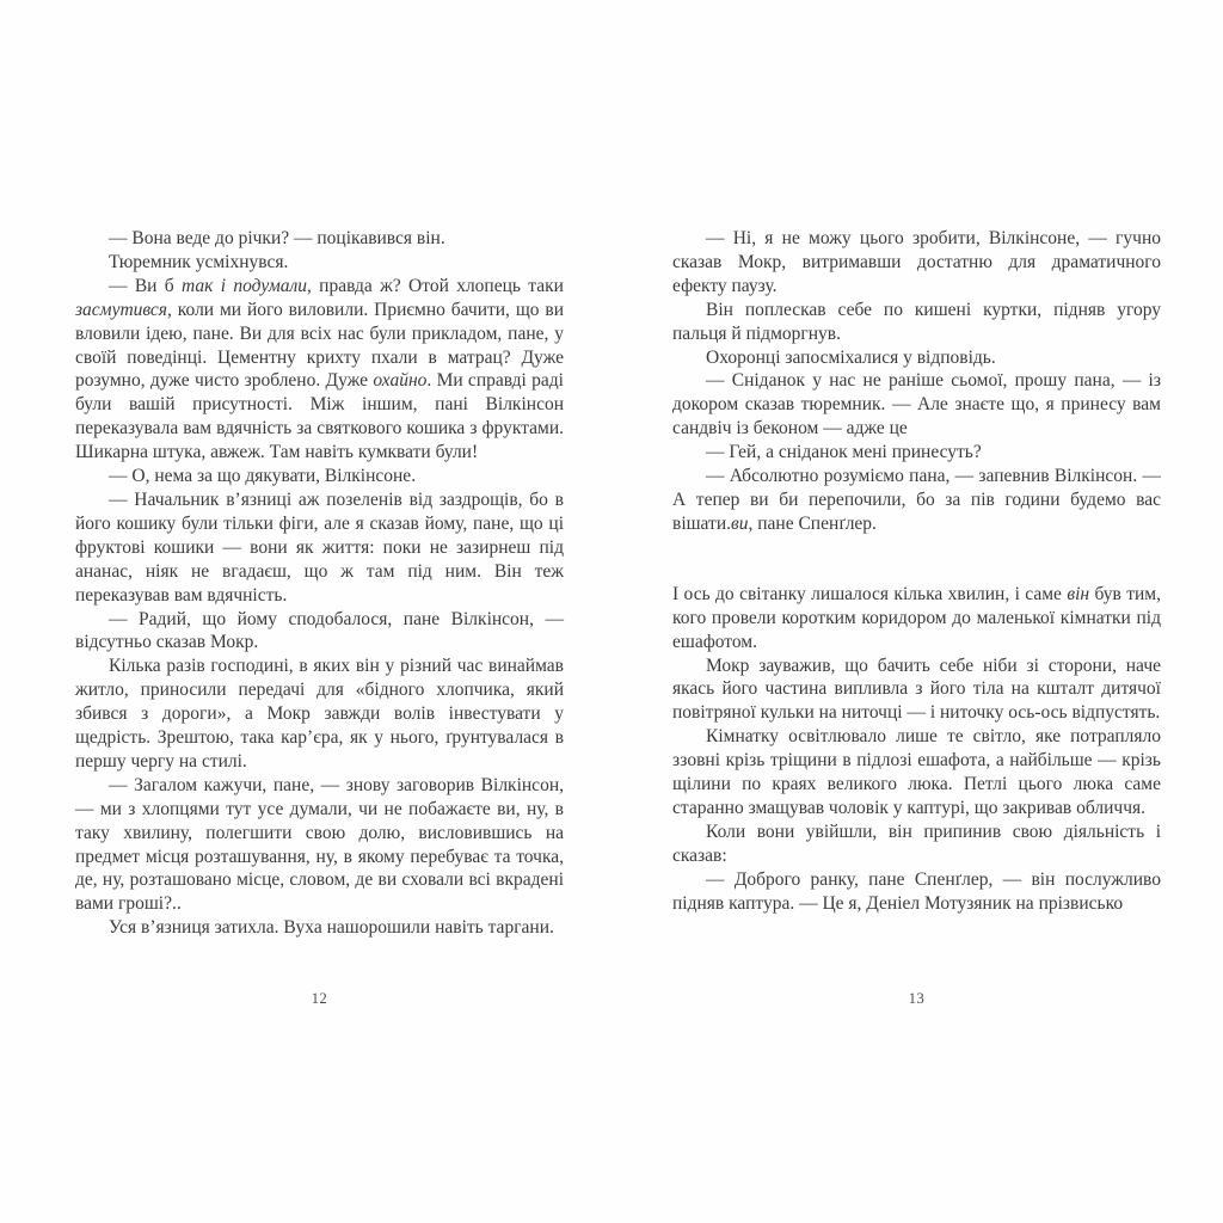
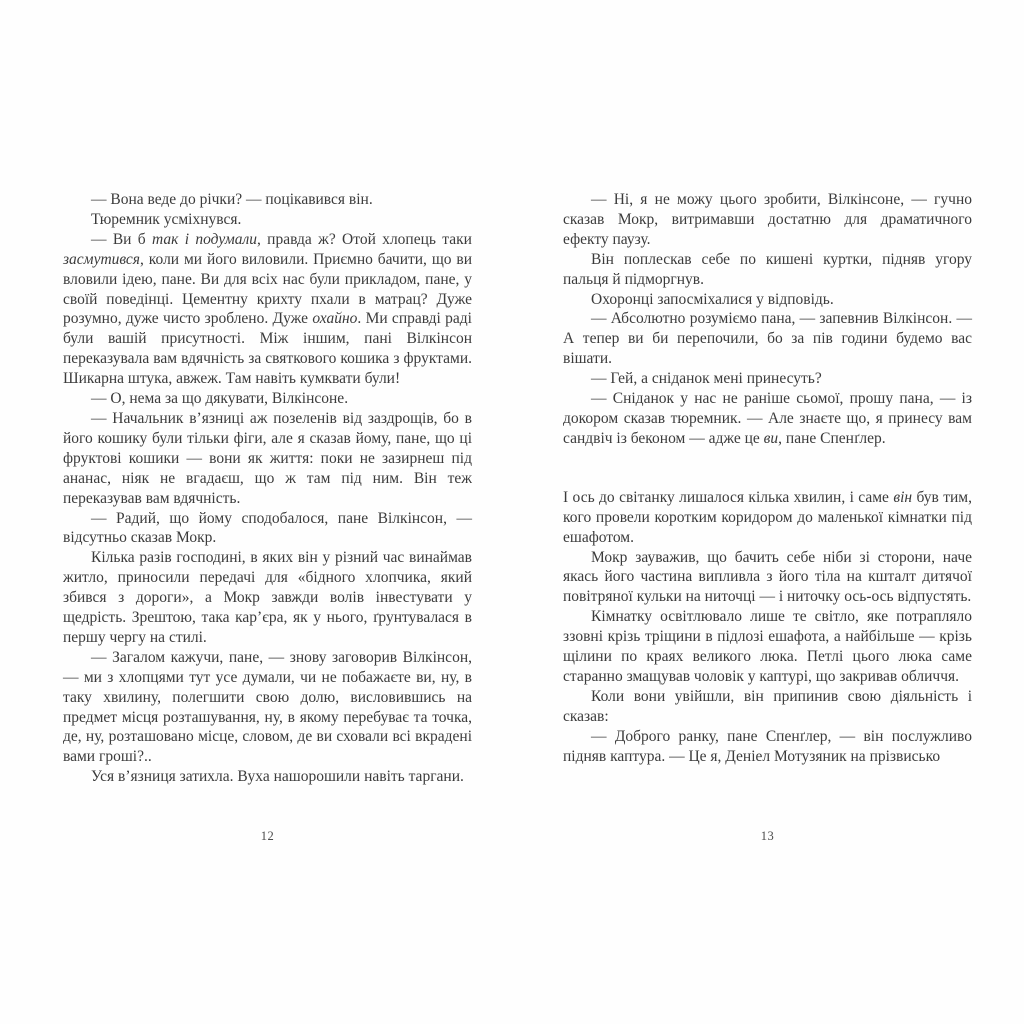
  — Вона веде до річки? — поцікавився він.
  Тюремник усміхнувся.
  — Ви б так і подумали, правда ж? Отой хлопець таки засмутився, коли ми його виловили. Приємно бачити, що ви вловили ідею, пане. Ви для всіх нас були прикладом, пане, у своїй поведінці. Цементну крихту пхали в матрац? Дуже розумно, дуже чисто зроблено. Дуже охайно. Ми справді раді були вашій присутності. Між іншим, пані Вілкінсон переказувала вам вдячність за святкового кошика з фруктами. Шикарна штука, авжеж. Там навіть кумквати були!
  — О, нема за що дякувати, Вілкінсоне.
  — Начальник в’язниці аж позеленів від заздрощів, бо в його кошику були тільки фіги, але я сказав йому, пане, що ці фруктові кошики — вони як життя: поки не зазирнеш під ананас, ніяк не вгадаєш, що ж там під ним. Він теж переказував вам вдячність.
  — Радий, що йому сподобалося, пане Вілкінсон, — відсутньо сказав Мокр.
  Кілька разів господині, в яких він у різний час винаймав житло, приносили передачі для «бідного хлопчика, який збився з дороги», а Мокр завжди волів інвестувати у щедрість. Зрештою, така кар’єра, як у нього, ґрунтувалася в першу чергу на стилі.
  — Загалом кажучи, пане, — знову заговорив Вілкінсон, — ми з хлопцями тут усе думали, чи не побажаєте ви, ну, в таку хвилину, полегшити свою долю, висловившись на предмет місця розташування, ну, в якому перебуває та точка, де, ну, розташовано місце, словом, де ви сховали всі вкрадені вами гроші?..
  Уся в’язниця затихла. Вуха нашорошили навіть таргани.
  — Ні, я не можу цього зробити, Вілкінсоне, — гучно сказав Мокр, витримавши достатню для драматичного ефекту паузу.
  Він поплескав себе по кишені куртки, підняв угору пальця й підморгнув.
  Охоронці запосміхалися у відповідь.
- — Сніданок у нас не раніше сьомої, прошу пана, — із докором сказав тюремник. — Але знаєте що, я принесу вам сандвіч із беконом — адже це
+ — Абсолютно розуміємо пана, — запевнив Вілкінсон. — А тепер ви би перепочили, бо за пів години будемо вас вішати.
  — Гей, а сніданок мені принесуть?
- — Абсолютно розуміємо пана, — запевнив Вілкінсон. — А тепер ви би перепочили, бо за пів години будемо вас вішати.ви, пане Спенґлер.
+ — Сніданок у нас не раніше сьомої, прошу пана, — із докором сказав тюремник. — Але знаєте що, я принесу вам сандвіч із беконом — адже це ви, пане Спенґлер.
  І ось до світанку лишалося кілька хвилин, і саме він був тим, кого провели коротким коридором до маленької кімнатки під ешафотом.
  Мокр зауважив, що бачить себе ніби зі сторони, наче якась його частина випливла з його тіла на кшталт дитячої повітряної кульки на ниточці — і ниточку ось-ось відпустять.
  Кімнатку освітлювало лише те світло, яке потрапляло ззовні крізь тріщини в підлозі ешафота, а найбільше — крізь щілини по краях великого люка. Петлі цього люка саме старанно змащував чоловік у каптурі, що закривав обличчя.
  Коли вони увійшли, він припинив свою діяльність і сказав:
  — Доброго ранку, пане Спенґлер, — він послужливо підняв каптура. — Це я, Деніел Мотузяник на прізвисько
  12
  13
